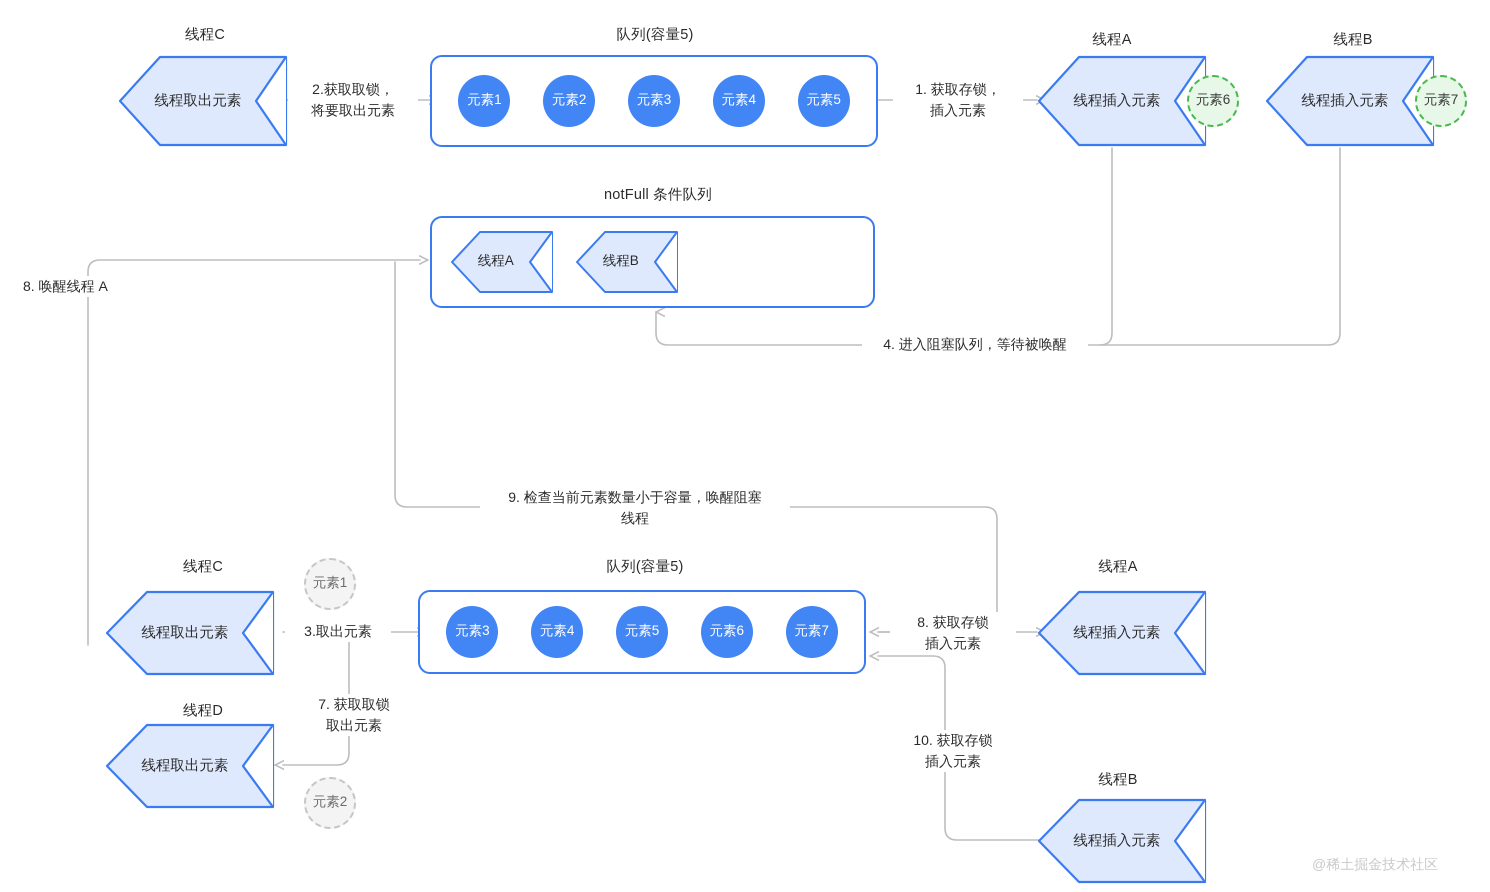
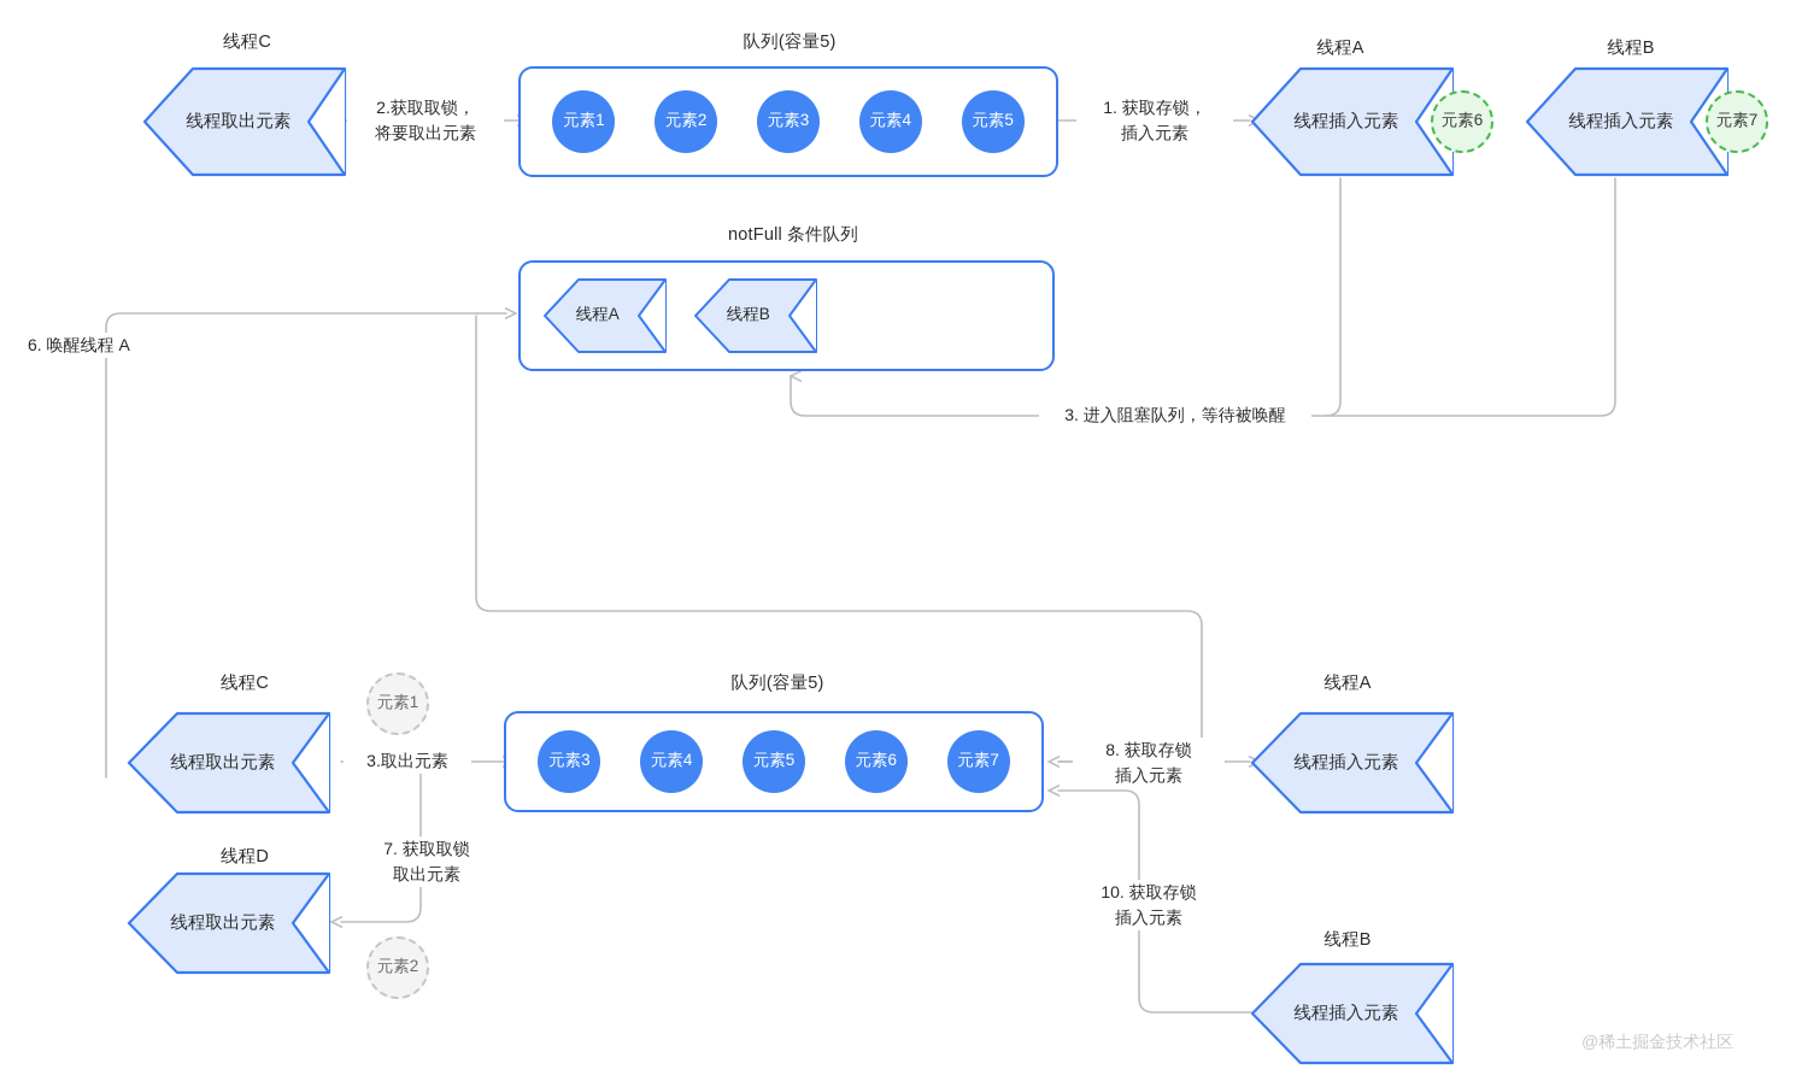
  线程C
  队列(容量5)
  线程A
  线程B
  notFull 条件队列
  线程C
  队列(容量5)
  线程A
  线程D
  线程B
  线程取出元素
  元素1
  元素2
  元素3
  元素4
  元素5
  线程插入元素
  元素6
  线程插入元素
  元素7
  线程A
  线程B
  元素3
  元素4
  元素5
  元素6
  元素7
  线程取出元素
  元素1
  线程取出元素
  元素2
  线程插入元素
  线程插入元素
  2.获取取锁，
  将要取出元素
  1. 获取存锁，
  插入元素
- 4. 进入阻塞队列，等待被唤醒
+ 3. 进入阻塞队列，等待被唤醒
- 8. 唤醒线程 A
+ 6. 唤醒线程 A
- 9. 检查当前元素数量小于容量，唤醒阻塞
- 线程
  3.取出元素
  7. 获取取锁
  取出元素
  8. 获取存锁
  插入元素
  10. 获取存锁
  插入元素
  @稀土掘金技术社区
